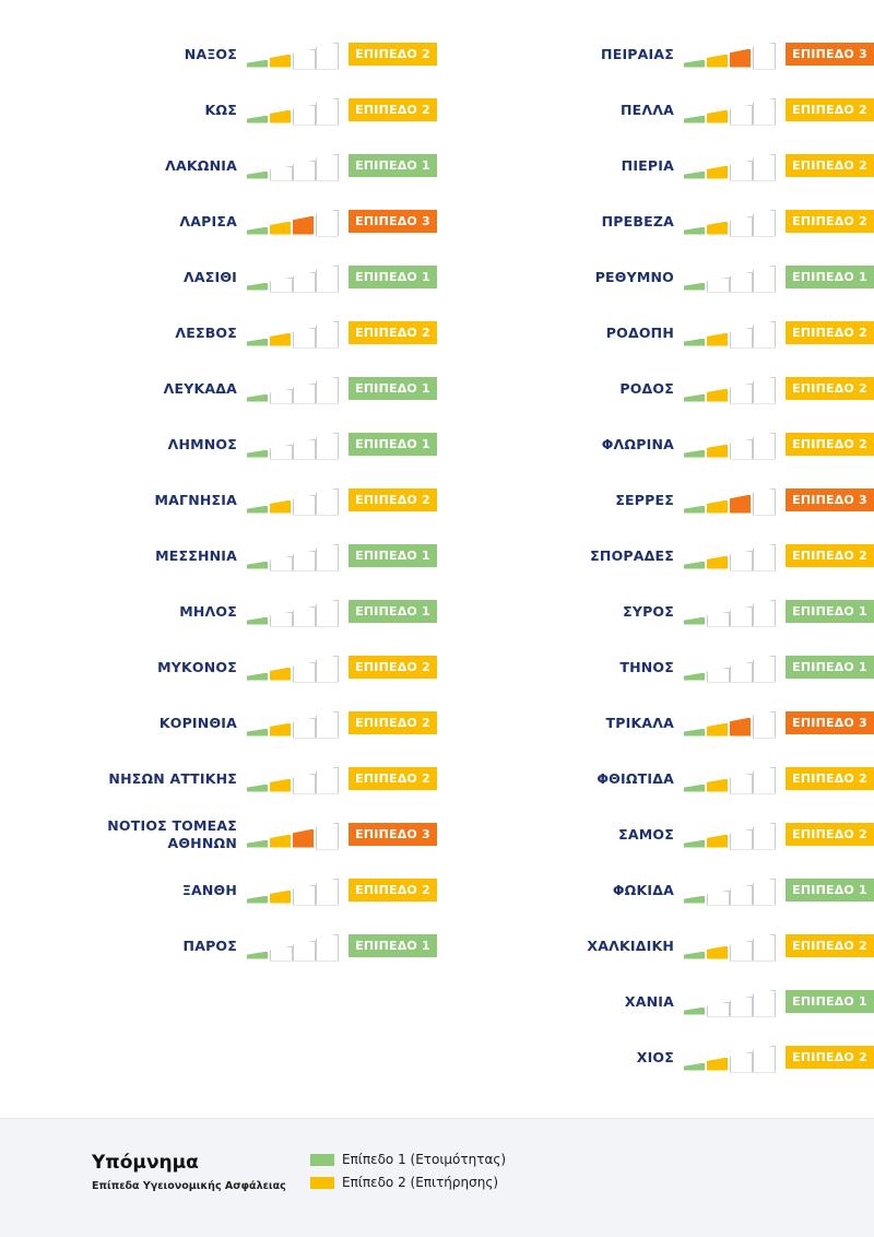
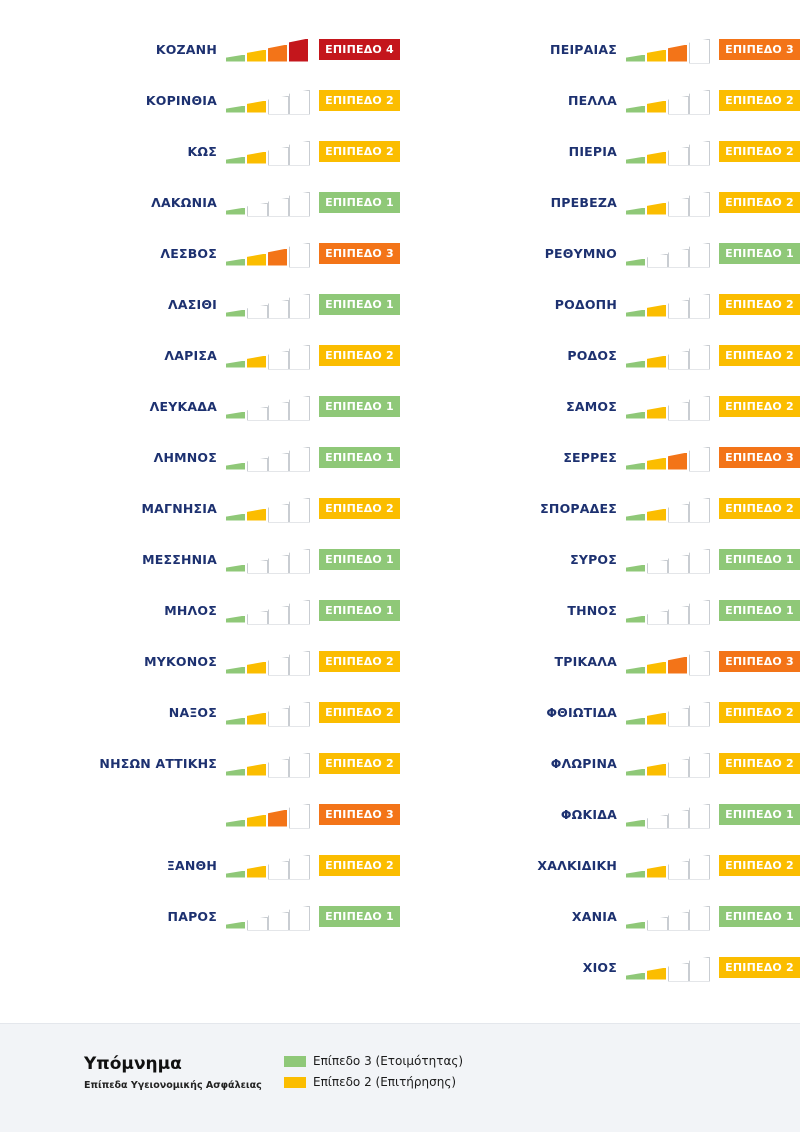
+ ΚΟΖΑΝΗ
+ ΕΠΙΠΕΔΟ 4
- ΝΑΞΟΣ
+ ΚΟΡΙΝΘΙΑ
  ΕΠΙΠΕΔΟ 2
  ΚΩΣ
  ΕΠΙΠΕΔΟ 2
  ΛΑΚΩΝΙΑ
  ΕΠΙΠΕΔΟ 1
- ΛΑΡΙΣΑ
+ ΛΕΣΒΟΣ
  ΕΠΙΠΕΔΟ 3
  ΛΑΣΙΘΙ
  ΕΠΙΠΕΔΟ 1
- ΛΕΣΒΟΣ
+ ΛΑΡΙΣΑ
  ΕΠΙΠΕΔΟ 2
  ΛΕΥΚΑΔΑ
  ΕΠΙΠΕΔΟ 1
  ΛΗΜΝΟΣ
  ΕΠΙΠΕΔΟ 1
  ΜΑΓΝΗΣΙΑ
  ΕΠΙΠΕΔΟ 2
  ΜΕΣΣΗΝΙΑ
  ΕΠΙΠΕΔΟ 1
  ΜΗΛΟΣ
  ΕΠΙΠΕΔΟ 1
  ΜΥΚΟΝΟΣ
  ΕΠΙΠΕΔΟ 2
- ΚΟΡΙΝΘΙΑ
+ ΝΑΞΟΣ
  ΕΠΙΠΕΔΟ 2
  ΝΗΣΩΝ ΑΤΤΙΚΗΣ
  ΕΠΙΠΕΔΟ 2
- ΝΟΤΙΟΣ ΤΟΜΕΑΣ
- ΑΘΗΝΩΝ
  ΕΠΙΠΕΔΟ 3
  ΞΑΝΘΗ
  ΕΠΙΠΕΔΟ 2
  ΠΑΡΟΣ
  ΕΠΙΠΕΔΟ 1
  ΠΕΙΡΑΙΑΣ
  ΕΠΙΠΕΔΟ 3
  ΠΕΛΛΑ
  ΕΠΙΠΕΔΟ 2
  ΠΙΕΡΙΑ
  ΕΠΙΠΕΔΟ 2
  ΠΡΕΒΕΖΑ
  ΕΠΙΠΕΔΟ 2
  ΡΕΘΥΜΝΟ
  ΕΠΙΠΕΔΟ 1
  ΡΟΔΟΠΗ
  ΕΠΙΠΕΔΟ 2
  ΡΟΔΟΣ
  ΕΠΙΠΕΔΟ 2
- ΦΛΩΡΙΝΑ
+ ΣΑΜΟΣ
  ΕΠΙΠΕΔΟ 2
  ΣΕΡΡΕΣ
  ΕΠΙΠΕΔΟ 3
  ΣΠΟΡΑΔΕΣ
  ΕΠΙΠΕΔΟ 2
  ΣΥΡΟΣ
  ΕΠΙΠΕΔΟ 1
  ΤΗΝΟΣ
  ΕΠΙΠΕΔΟ 1
  ΤΡΙΚΑΛΑ
  ΕΠΙΠΕΔΟ 3
  ΦΘΙΩΤΙΔΑ
  ΕΠΙΠΕΔΟ 2
- ΣΑΜΟΣ
+ ΦΛΩΡΙΝΑ
  ΕΠΙΠΕΔΟ 2
  ΦΩΚΙΔΑ
  ΕΠΙΠΕΔΟ 1
  ΧΑΛΚΙΔΙΚΗ
  ΕΠΙΠΕΔΟ 2
  ΧΑΝΙΑ
  ΕΠΙΠΕΔΟ 1
  ΧΙΟΣ
  ΕΠΙΠΕΔΟ 2
  Υπόμνημα
  Επίπεδα Υγειονομικής Ασφάλειας
- Επίπεδο 1 (Ετοιμότητας)
+ Επίπεδο 3 (Ετοιμότητας)
  Επίπεδο 2 (Επιτήρησης)
